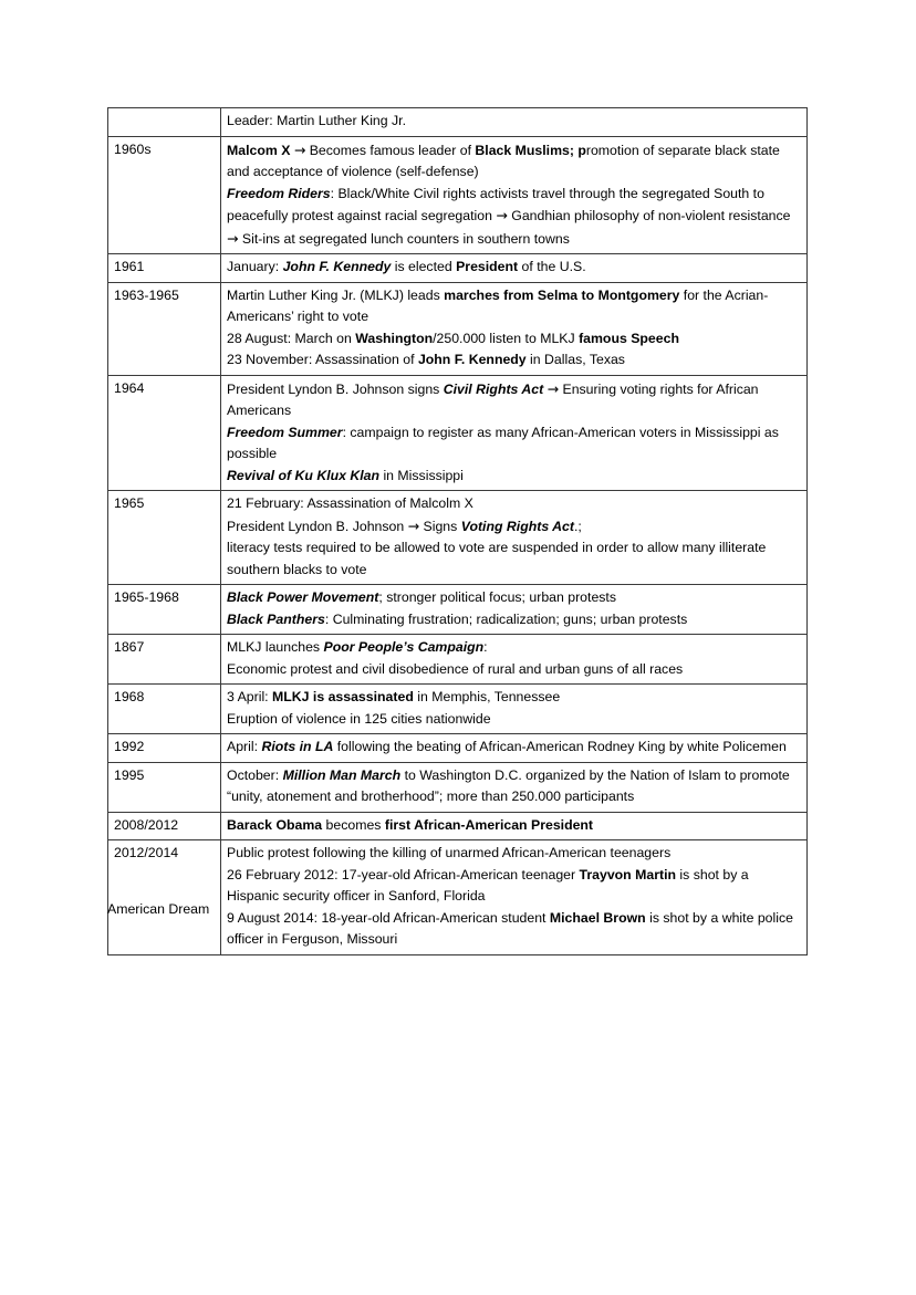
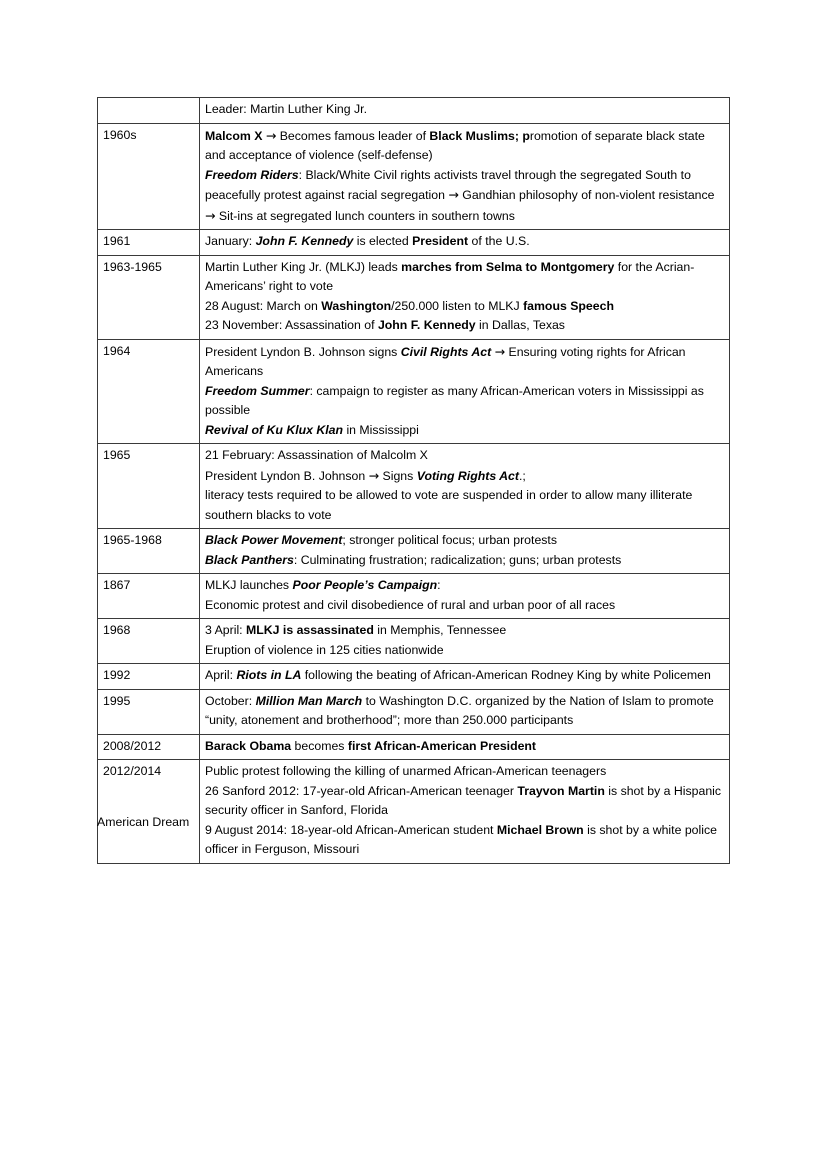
  	Leader: Martin Luther King Jr.
  1960s	Malcom X → Becomes famous leader of Black Muslims; promotion of separate black state and acceptance of violence (self-defense)Freedom Riders: Black/White Civil rights activists travel through the segregated South to peacefully protest against racial segregation → Gandhian philosophy of non-violent resistance → Sit-ins at segregated lunch counters in southern towns
  1961	January: John F. Kennedy is elected President of the U.S.
  1963-1965	Martin Luther King Jr. (MLKJ) leads marches from Selma to Montgomery for the Acrian-Americans’ right to vote28 August: March on Washington/250.000 listen to MLKJ famous Speech23 November: Assassination of John F. Kennedy in Dallas, Texas
  1964	President Lyndon B. Johnson signs Civil Rights Act → Ensuring voting rights for African AmericansFreedom Summer: campaign to register as many African-American voters in Mississippi as possibleRevival of Ku Klux Klan in Mississippi
  1965	21 February: Assassination of Malcolm XPresident Lyndon B. Johnson → Signs Voting Rights Act.;literacy tests required to be allowed to vote are suspended in order to allow many illiterate southern blacks to vote
  1965-1968	Black Power Movement; stronger political focus; urban protestsBlack Panthers: Culminating frustration; radicalization; guns; urban protests
- 1867	MLKJ launches Poor People’s Campaign:Economic protest and civil disobedience of rural and urban guns of all races
+ 1867	MLKJ launches Poor People’s Campaign:Economic protest and civil disobedience of rural and urban poor of all races
  1968	3 April: MLKJ is assassinated in Memphis, TennesseeEruption of violence in 125 cities nationwide
  1992	April: Riots in LA following the beating of African-American Rodney King by white Policemen
  1995	October: Million Man March to Washington D.C. organized by the Nation of Islam to promote “unity, atonement and brotherhood”; more than 250.000 participants
  2008/2012	Barack Obama becomes first African-American President
- 2012/2014	Public protest following the killing of unarmed African-American teenagers26 February 2012: 17-year-old African-American teenager Trayvon Martin is shot by a Hispanic security officer in Sanford, Florida9 August 2014: 18-year-old African-American student Michael Brown is shot by a white police officer in Ferguson, Missouri
+ 2012/2014	Public protest following the killing of unarmed African-American teenagers26 Sanford 2012: 17-year-old African-American teenager Trayvon Martin is shot by a Hispanic security officer in Sanford, Florida9 August 2014: 18-year-old African-American student Michael Brown is shot by a white police officer in Ferguson, Missouri
  American Dream
